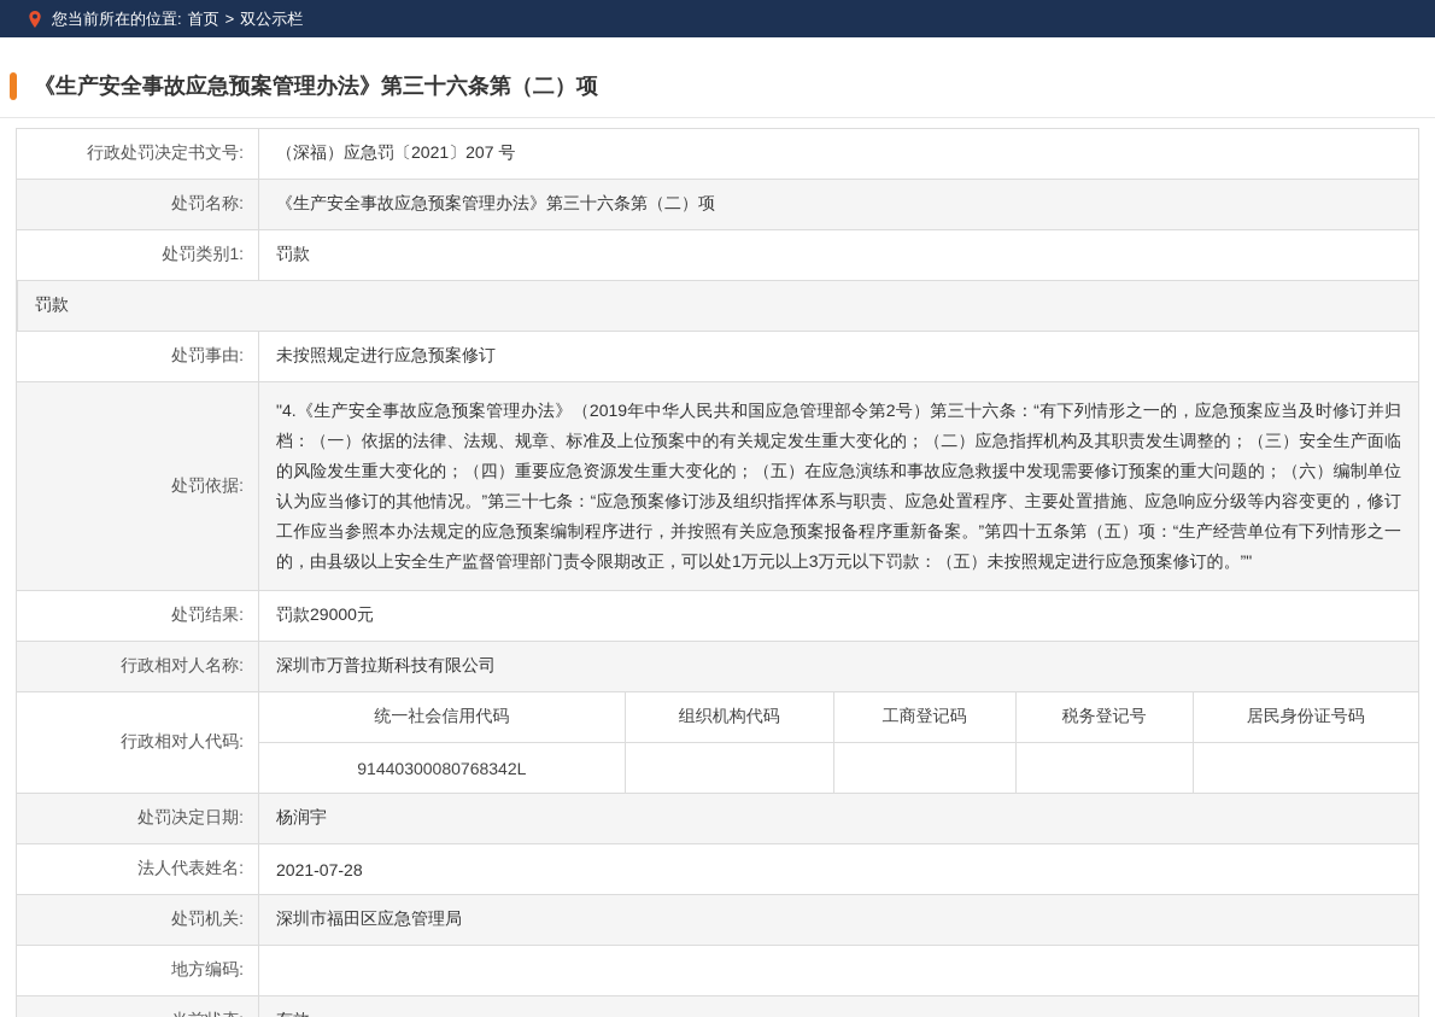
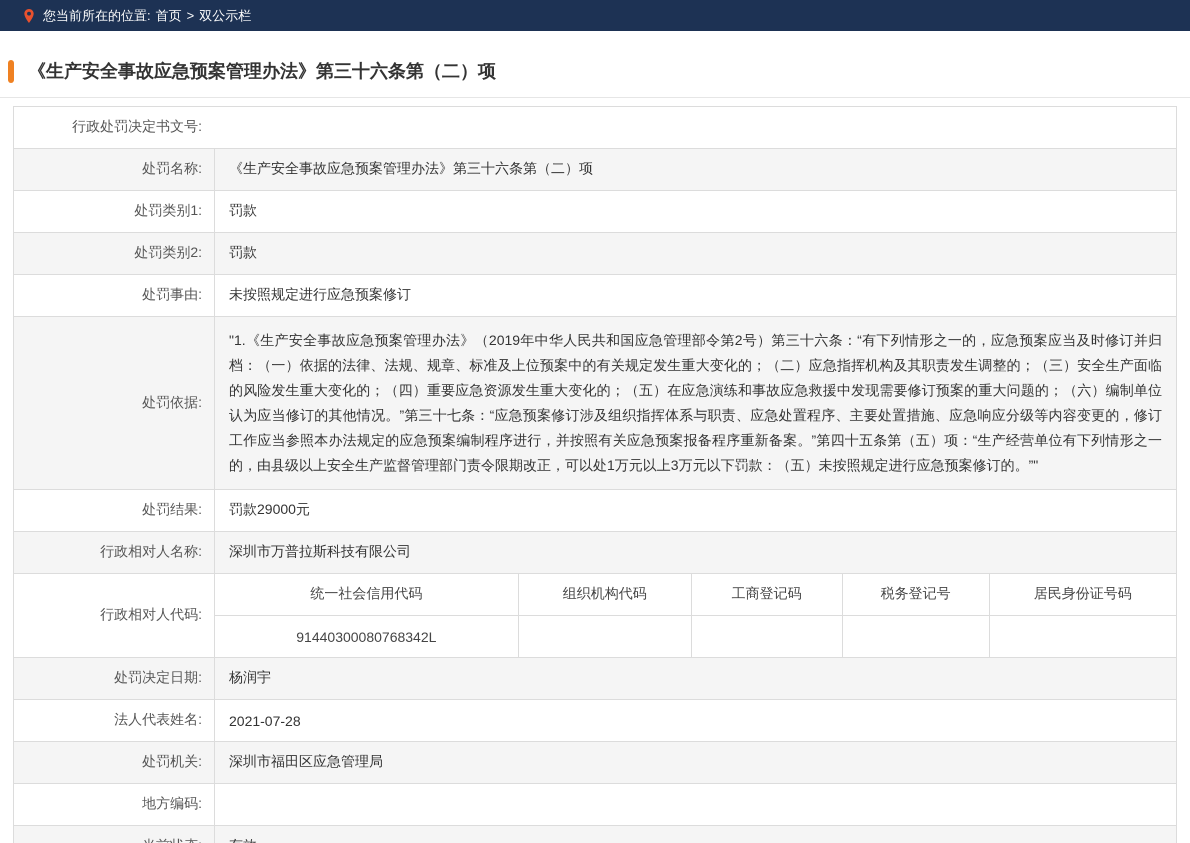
  您当前所在的位置:
  首页
  >
  双公示栏
  《生产安全事故应急预案管理办法》第三十六条第（二）项
  行政处罚决定书文号:
- （深福）应急罚〔2021〕207 号
  处罚名称:
  《生产安全事故应急预案管理办法》第三十六条第（二）项
  处罚类别1:
  罚款
+ 处罚类别2:
  罚款
  处罚事由:
  未按照规定进行应急预案修订
  处罚依据:
- "4.《生产安全事故应急预案管理办法》（2019年中华人民共和国应急管理部令第2号）第三十六条：“有下列情形之一的，应急预案应当及时修订并归档：（一）依据的法律、法规、规章、标准及上位预案中的有关规定发生重大变化的；（二）应急指挥机构及其职责发生调整的；（三）安全生产面临的风险发生重大变化的；（四）重要应急资源发生重大变化的；（五）在应急演练和事故应急救援中发现需要修订预案的重大问题的；（六）编制单位认为应当修订的其他情况。”第三十七条：“应急预案修订涉及组织指挥体系与职责、应急处置程序、主要处置措施、应急响应分级等内容变更的，修订工作应当参照本办法规定的应急预案编制程序进行，并按照有关应急预案报备程序重新备案。”第四十五条第（五）项：“生产经营单位有下列情形之一的，由县级以上安全生产监督管理部门责令限期改正，可以处1万元以上3万元以下罚款：（五）未按照规定进行应急预案修订的。”"
+ "1.《生产安全事故应急预案管理办法》（2019年中华人民共和国应急管理部令第2号）第三十六条：“有下列情形之一的，应急预案应当及时修订并归档：（一）依据的法律、法规、规章、标准及上位预案中的有关规定发生重大变化的；（二）应急指挥机构及其职责发生调整的；（三）安全生产面临的风险发生重大变化的；（四）重要应急资源发生重大变化的；（五）在应急演练和事故应急救援中发现需要修订预案的重大问题的；（六）编制单位认为应当修订的其他情况。”第三十七条：“应急预案修订涉及组织指挥体系与职责、应急处置程序、主要处置措施、应急响应分级等内容变更的，修订工作应当参照本办法规定的应急预案编制程序进行，并按照有关应急预案报备程序重新备案。”第四十五条第（五）项：“生产经营单位有下列情形之一的，由县级以上安全生产监督管理部门责令限期改正，可以处1万元以上3万元以下罚款：（五）未按照规定进行应急预案修订的。”"
  处罚结果:
  罚款29000元
  行政相对人名称:
  深圳市万普拉斯科技有限公司
  行政相对人代码:
  统一社会信用代码
  组织机构代码
  工商登记码
  税务登记号
  居民身份证号码
  91440300080768342L
  处罚决定日期:
  杨润宇
  法人代表姓名:
  2021-07-28
  处罚机关:
  深圳市福田区应急管理局
  地方编码:
